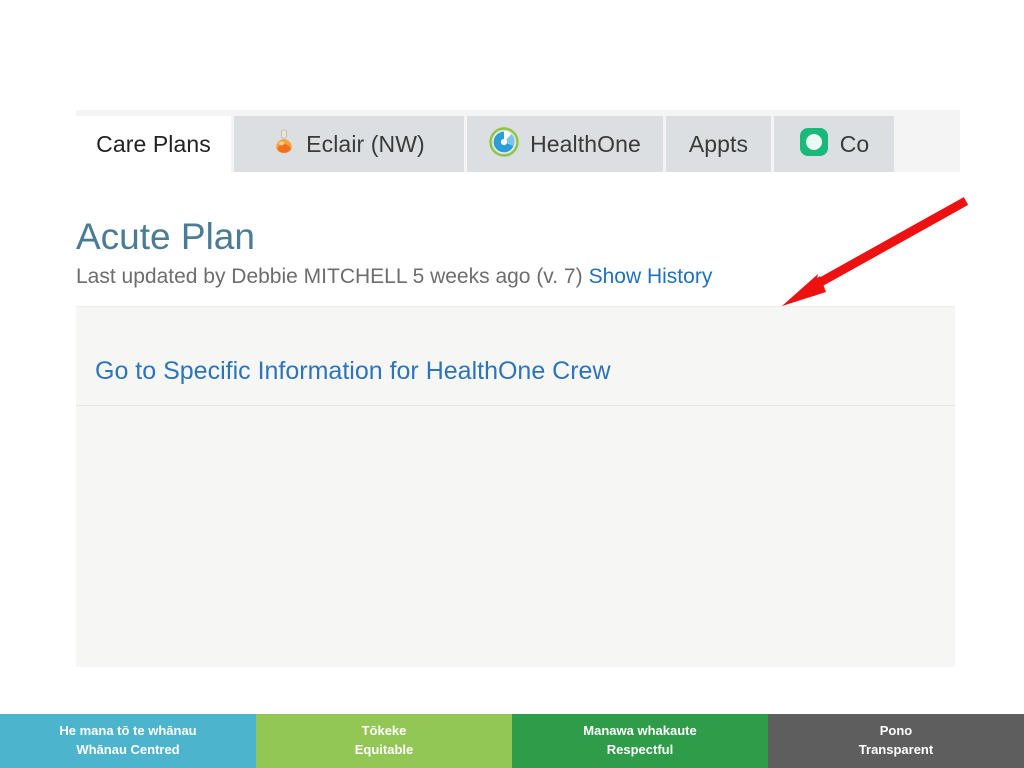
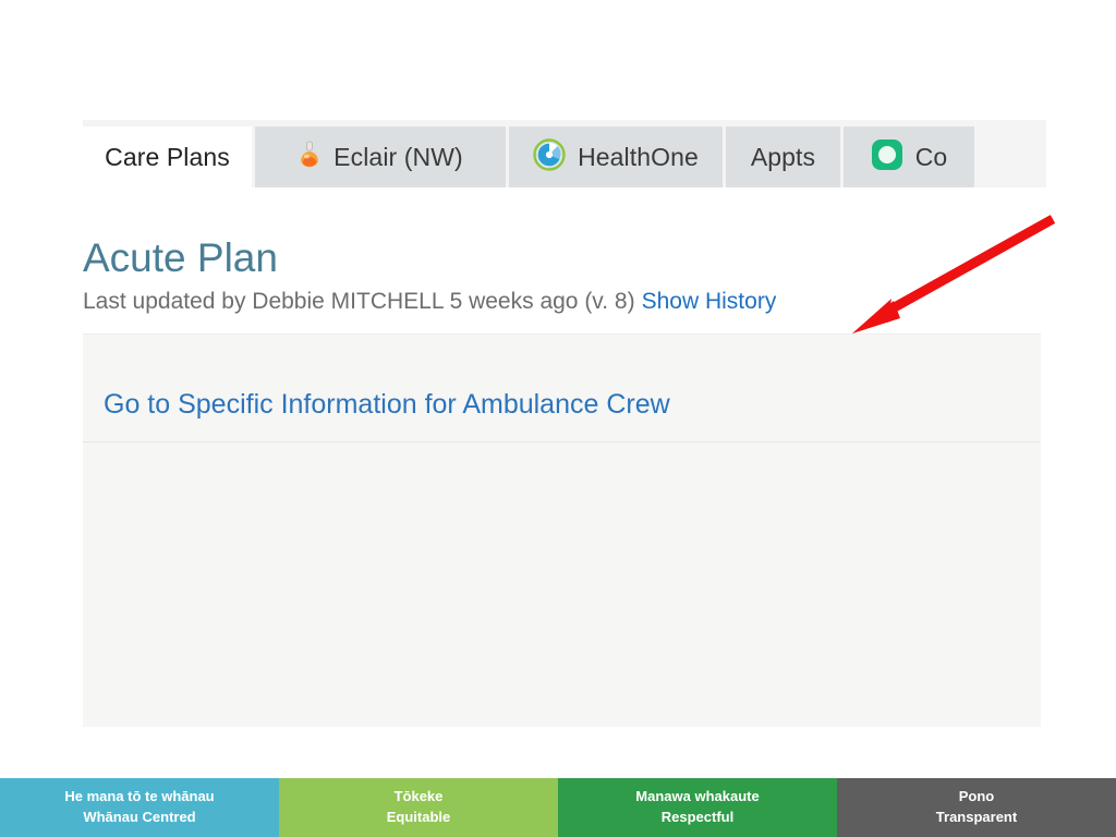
  Care Plans
  Eclair (NW)
  HealthOne
  Appts
  Co
  Acute Plan
- Last updated by Debbie MITCHELL 5 weeks ago (v. 7) Show History
+ Last updated by Debbie MITCHELL 5 weeks ago (v. 8) Show History
- Go to Specific Information for HealthOne Crew
+ Go to Specific Information for Ambulance Crew
  He mana tō te whānau
  Whānau Centred
  Tōkeke
  Equitable
  Manawa whakaute
  Respectful
  Pono
  Transparent
